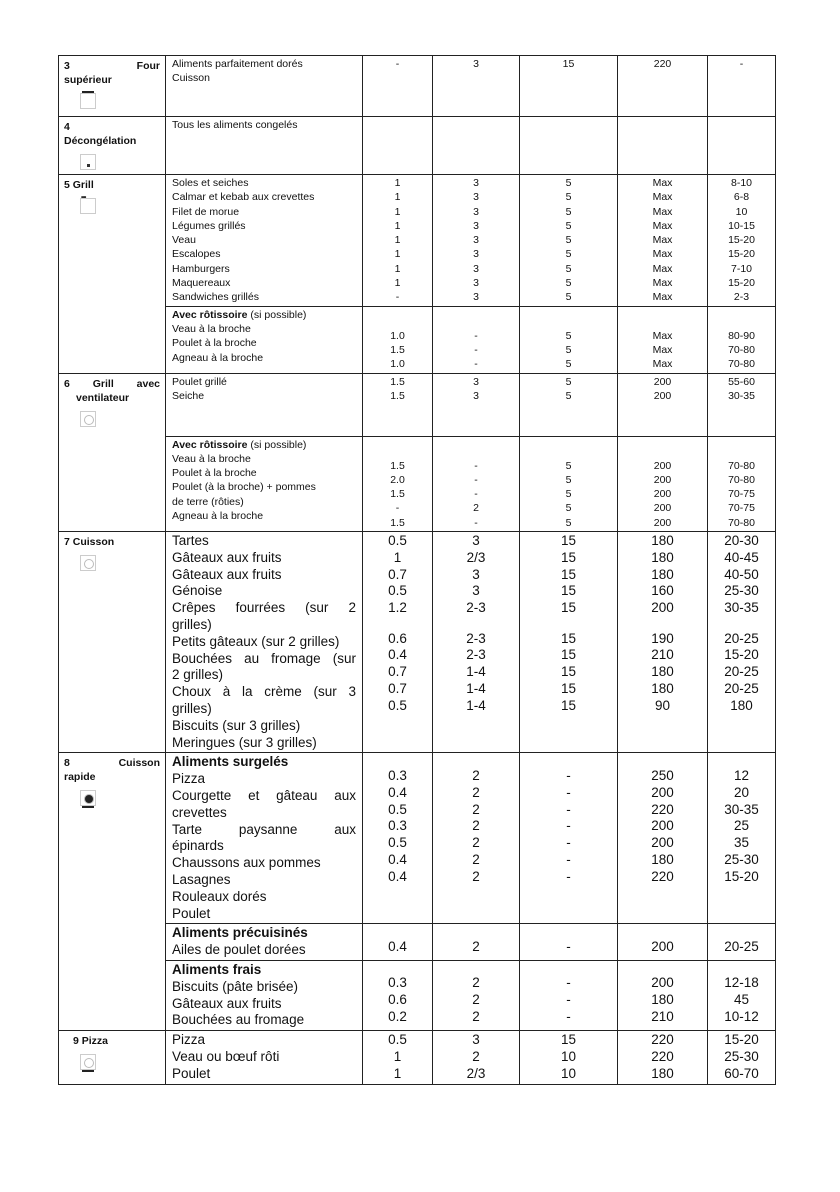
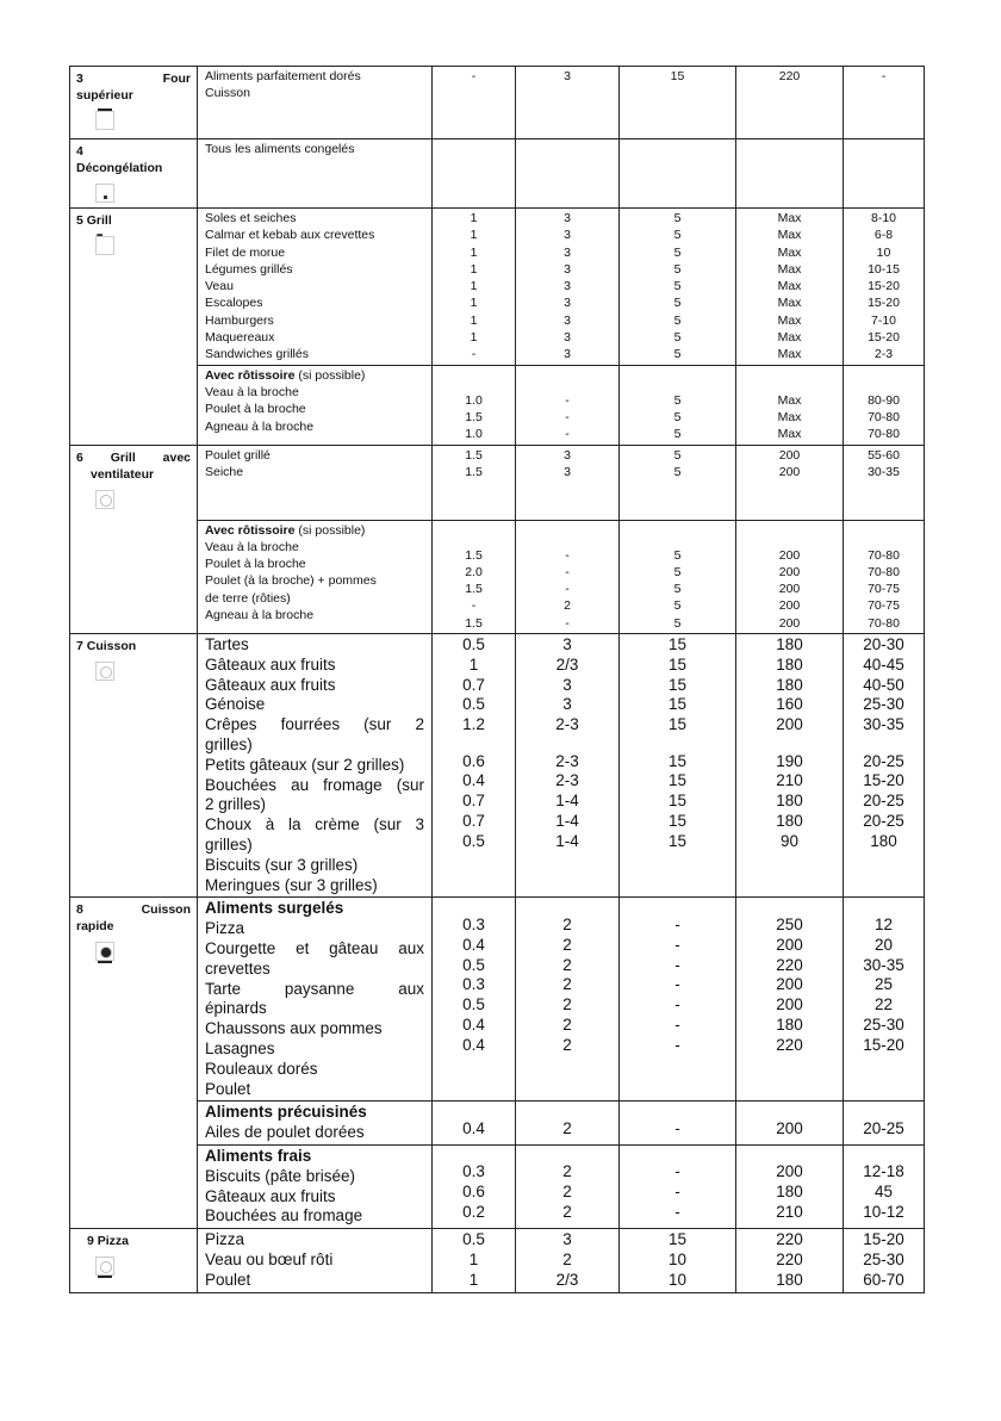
  3 Four supérieur	Aliments parfaitement dorésCuisson	-	3	15	220	-
  4Décongélation	Tous les aliments congelés
  5 Grill	Soles et seichesCalmar et kebab aux crevettesFilet de morueLégumes grillésVeauEscalopesHamburgersMaquereauxSandwiches grillés	11111111-	333333333	555555555	MaxMaxMaxMaxMaxMaxMaxMaxMax	8-106-81010-1515-2015-207-1015-202-3
  Avec rôtissoire (si possible)Veau à la brochePoulet à la brocheAgneau à la broche	1.01.51.0	---	555	MaxMaxMax	80-9070-8070-80
  6 Grill avec ventilateur	Poulet grilléSeiche	1.51.5	33	55	200200	55-6030-35
  Avec rôtissoire (si possible)Veau à la brochePoulet à la brochePoulet (à la broche) + pommesde terre (rôties)Agneau à la broche	1.52.01.5-1.5	---2-	55555	200200200200200	70-8070-8070-7570-7570-80
  7 Cuisson	TartesGâteaux aux fruitsGâteaux aux fruitsGénoiseCrêpes fourrées (sur 2grilles)Petits gâteaux (sur 2 grilles)Bouchées au fromage (sur2 grilles)Choux à la crème (sur 3grilles)Biscuits (sur 3 grilles)Meringues (sur 3 grilles)	0.510.70.51.20.60.40.70.70.5	32/3332-32-32-31-41-41-4	15151515151515151515	18018018016020019021018018090	20-3040-4540-5025-3030-3520-2515-2020-2520-25180
- 8 Cuisson rapide	Aliments surgelésPizzaCourgette et gâteau auxcrevettesTarte paysanne auxépinardsChaussons aux pommesLasagnesRouleaux dorésPoulet	0.30.40.50.30.50.40.4	2222222	-------	250200220200200180220	122030-35253525-3015-20
+ 8 Cuisson rapide	Aliments surgelésPizzaCourgette et gâteau auxcrevettesTarte paysanne auxépinardsChaussons aux pommesLasagnesRouleaux dorésPoulet	0.30.40.50.30.50.40.4	2222222	-------	250200220200200180220	122030-35252225-3015-20
  Aliments précuisinésAiles de poulet dorées	0.4	2	-	200	20-25
  Aliments fraisBiscuits (pâte brisée)Gâteaux aux fruitsBouchées au fromage	0.30.60.2	222	---	200180210	12-184510-12
  9 Pizza	PizzaVeau ou bœuf rôtiPoulet	0.511	322/3	151010	220220180	15-2025-3060-70
